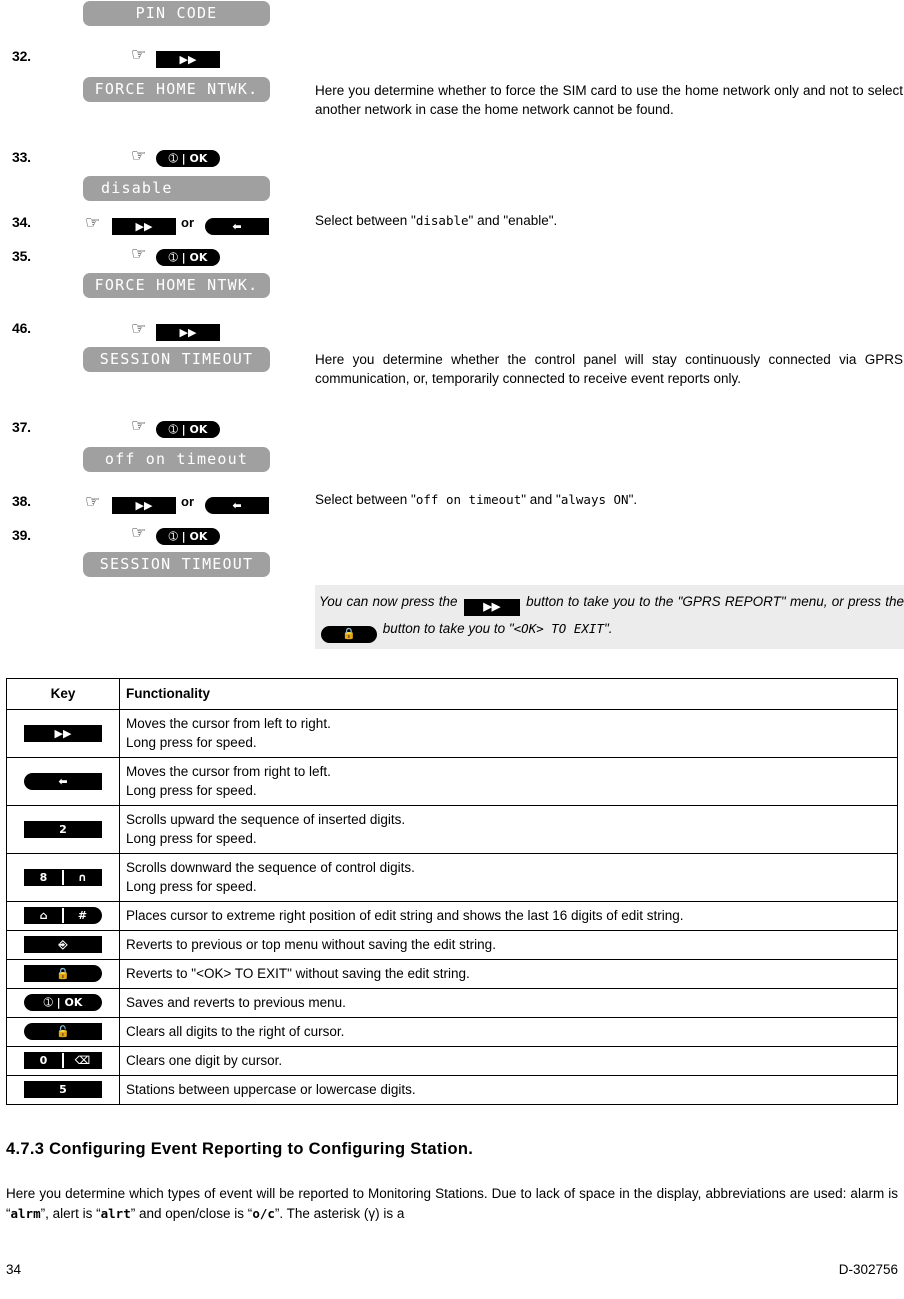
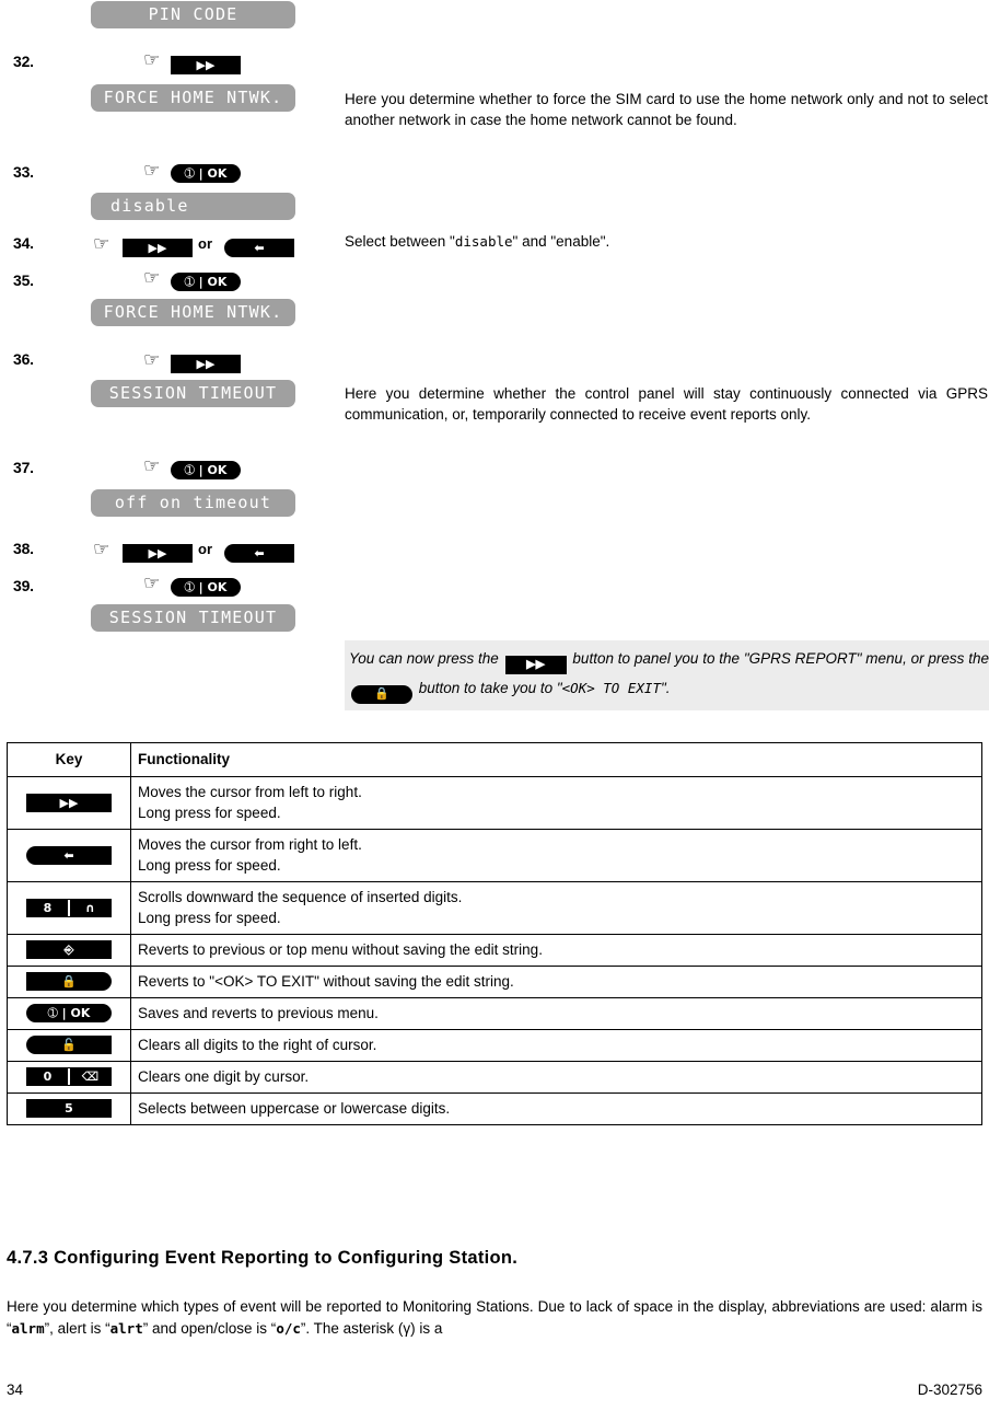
  PIN CODE
  32.
  ☞
  ▶▶
  FORCE HOME NTWK.
  33.
  ☞
  ➀ | OK
  disable
  34.
  ☞
  ▶▶
  or
  ⬅
  35.
  ☞
  ➀ | OK
  FORCE HOME NTWK.
- 46.
+ 36.
  ☞
  ▶▶
  SESSION TIMEOUT
  37.
  ☞
  ➀ | OK
  off on timeout
  38.
  ☞
  ▶▶
  or
  ⬅
  39.
  ☞
  ➀ | OK
  SESSION TIMEOUT
  Here you determine whether to force the SIM card to use the home network only and not to select another network in case the home network cannot be found.
  Select between "disable" and "enable".
  Here you determine whether the control panel will stay continuously connected via GPRS communication, or, temporarily connected to receive event reports only.
- Select between "off on timeout" and "always ON".
  You can now press the
  ▶▶
- button to take you to the "GPRS REPORT" menu, or press the
+ button to panel you to the "GPRS REPORT" menu, or press the
  🔒
  button to take you to "<OK> TO EXIT".
  Key	Functionality
  ▶▶	Moves the cursor from left to right. Long press for speed.
  ⬅	Moves the cursor from right to left. Long press for speed.
- 2	Scrolls upward the sequence of inserted digits. Long press for speed.
- 8 ∩	Scrolls downward the sequence of control digits. Long press for speed.
+ 8 ∩	Scrolls downward the sequence of inserted digits. Long press for speed.
- ⌂ #	Places cursor to extreme right position of edit string and shows the last 16 digits of edit string.
  ⎆	Reverts to previous or top menu without saving the edit string.
  🔒	Reverts to "<OK> TO EXIT" without saving the edit string.
  ➀ | OK	Saves and reverts to previous menu.
  🔓	Clears all digits to the right of cursor.
  0 ⌫	Clears one digit by cursor.
- 5	Stations between uppercase or lowercase digits.
+ 5	Selects between uppercase or lowercase digits.
  4.7.3 Configuring Event Reporting to Configuring Station.
  Here you determine which types of event will be reported to Monitoring Stations. Due to lack of space in the display, abbreviations are used: alarm is “alrm”, alert is “alrt” and open/close is “o/c”. The asterisk (γ) is a
  34
  D-302756
